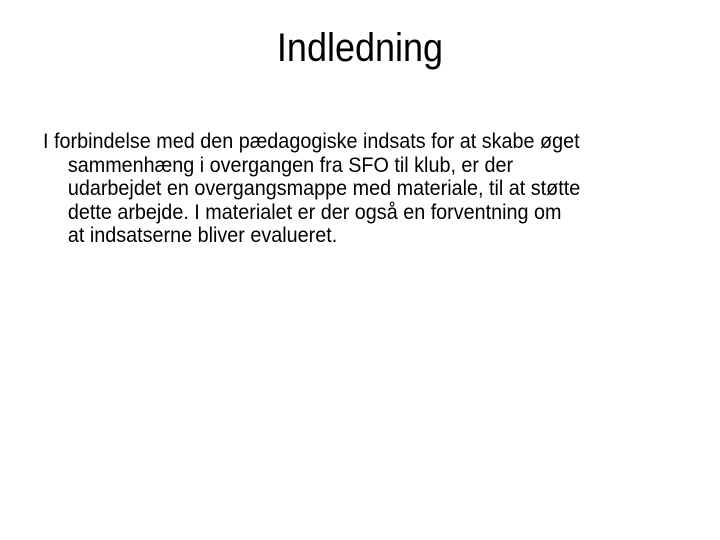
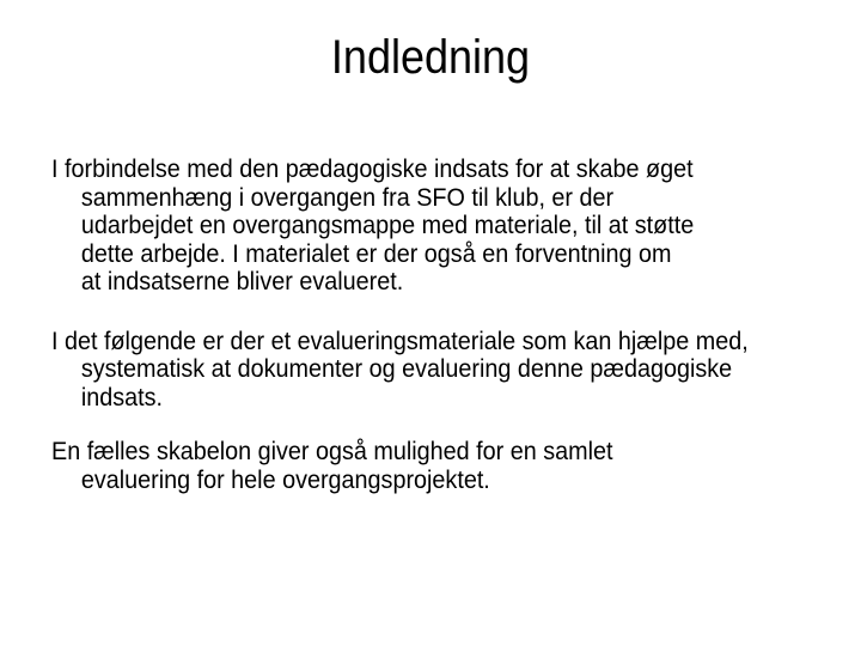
  Indledning
  I forbindelse med den pædagogiske indsats for at skabe øget sammenhæng i overgangen fra SFO til klub, er der udarbejdet en overgangsmappe med materiale, til at støtte dette arbejde. I materialet er der også en forventning om at indsatserne bliver evalueret.
+ I det følgende er der et evalueringsmateriale som kan hjælpe med, systematisk at dokumenter og evaluering denne pædagogiske indsats.
+ En fælles skabelon giver også mulighed for en samlet evaluering for hele overgangsprojektet.
